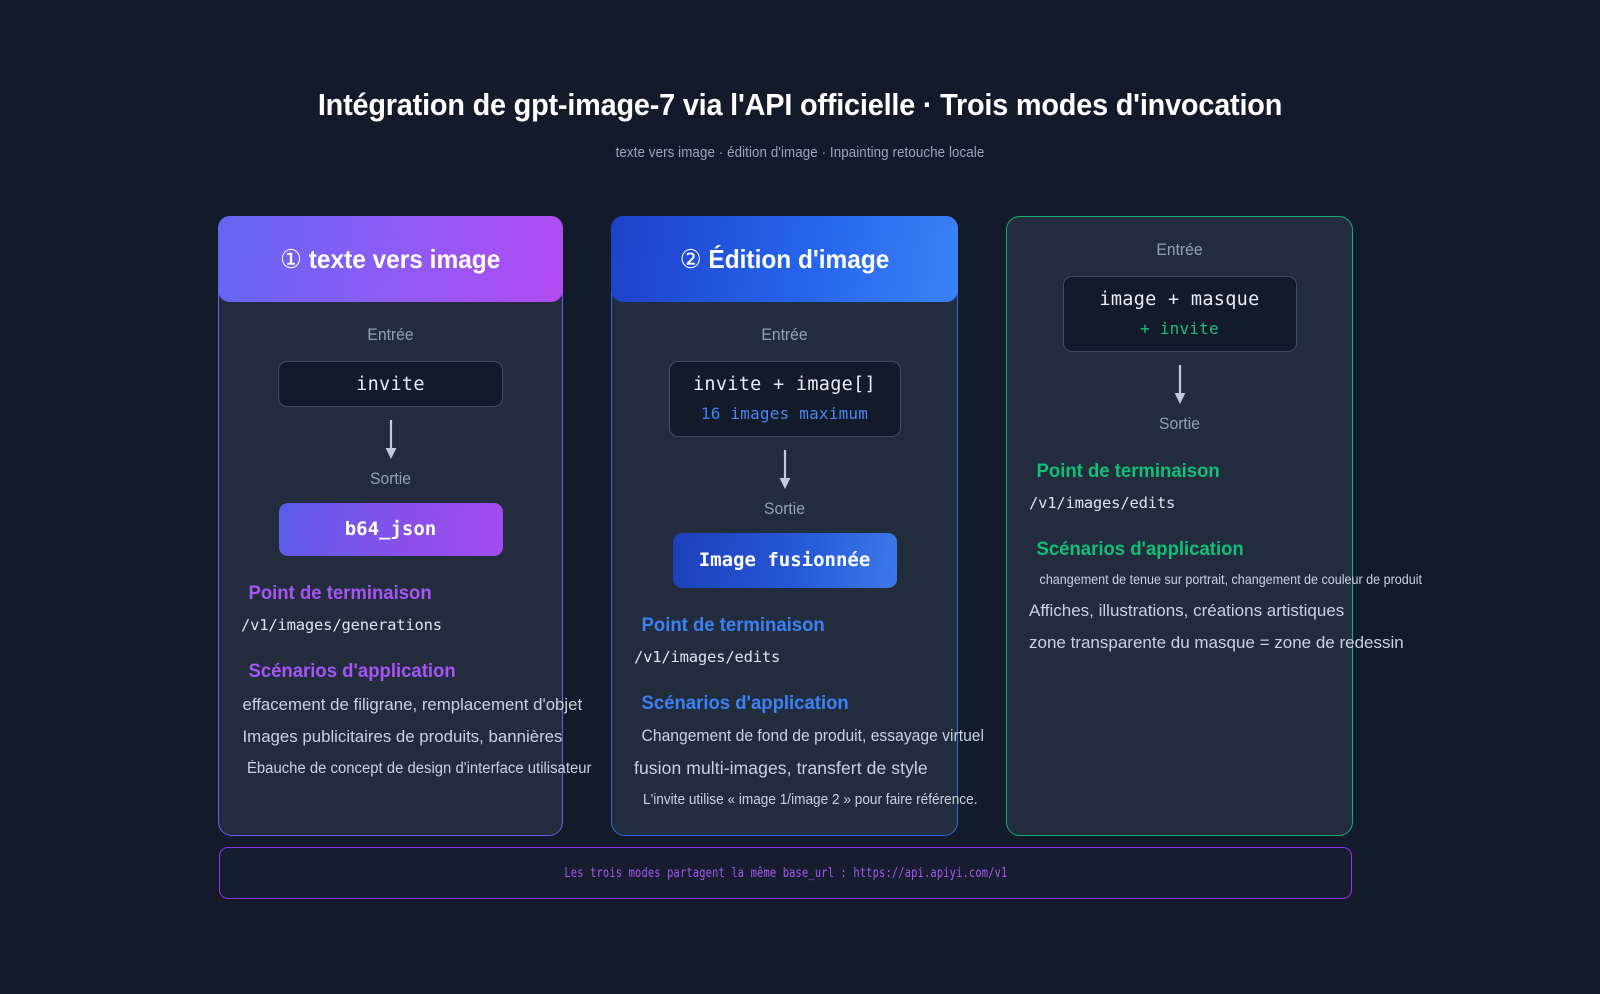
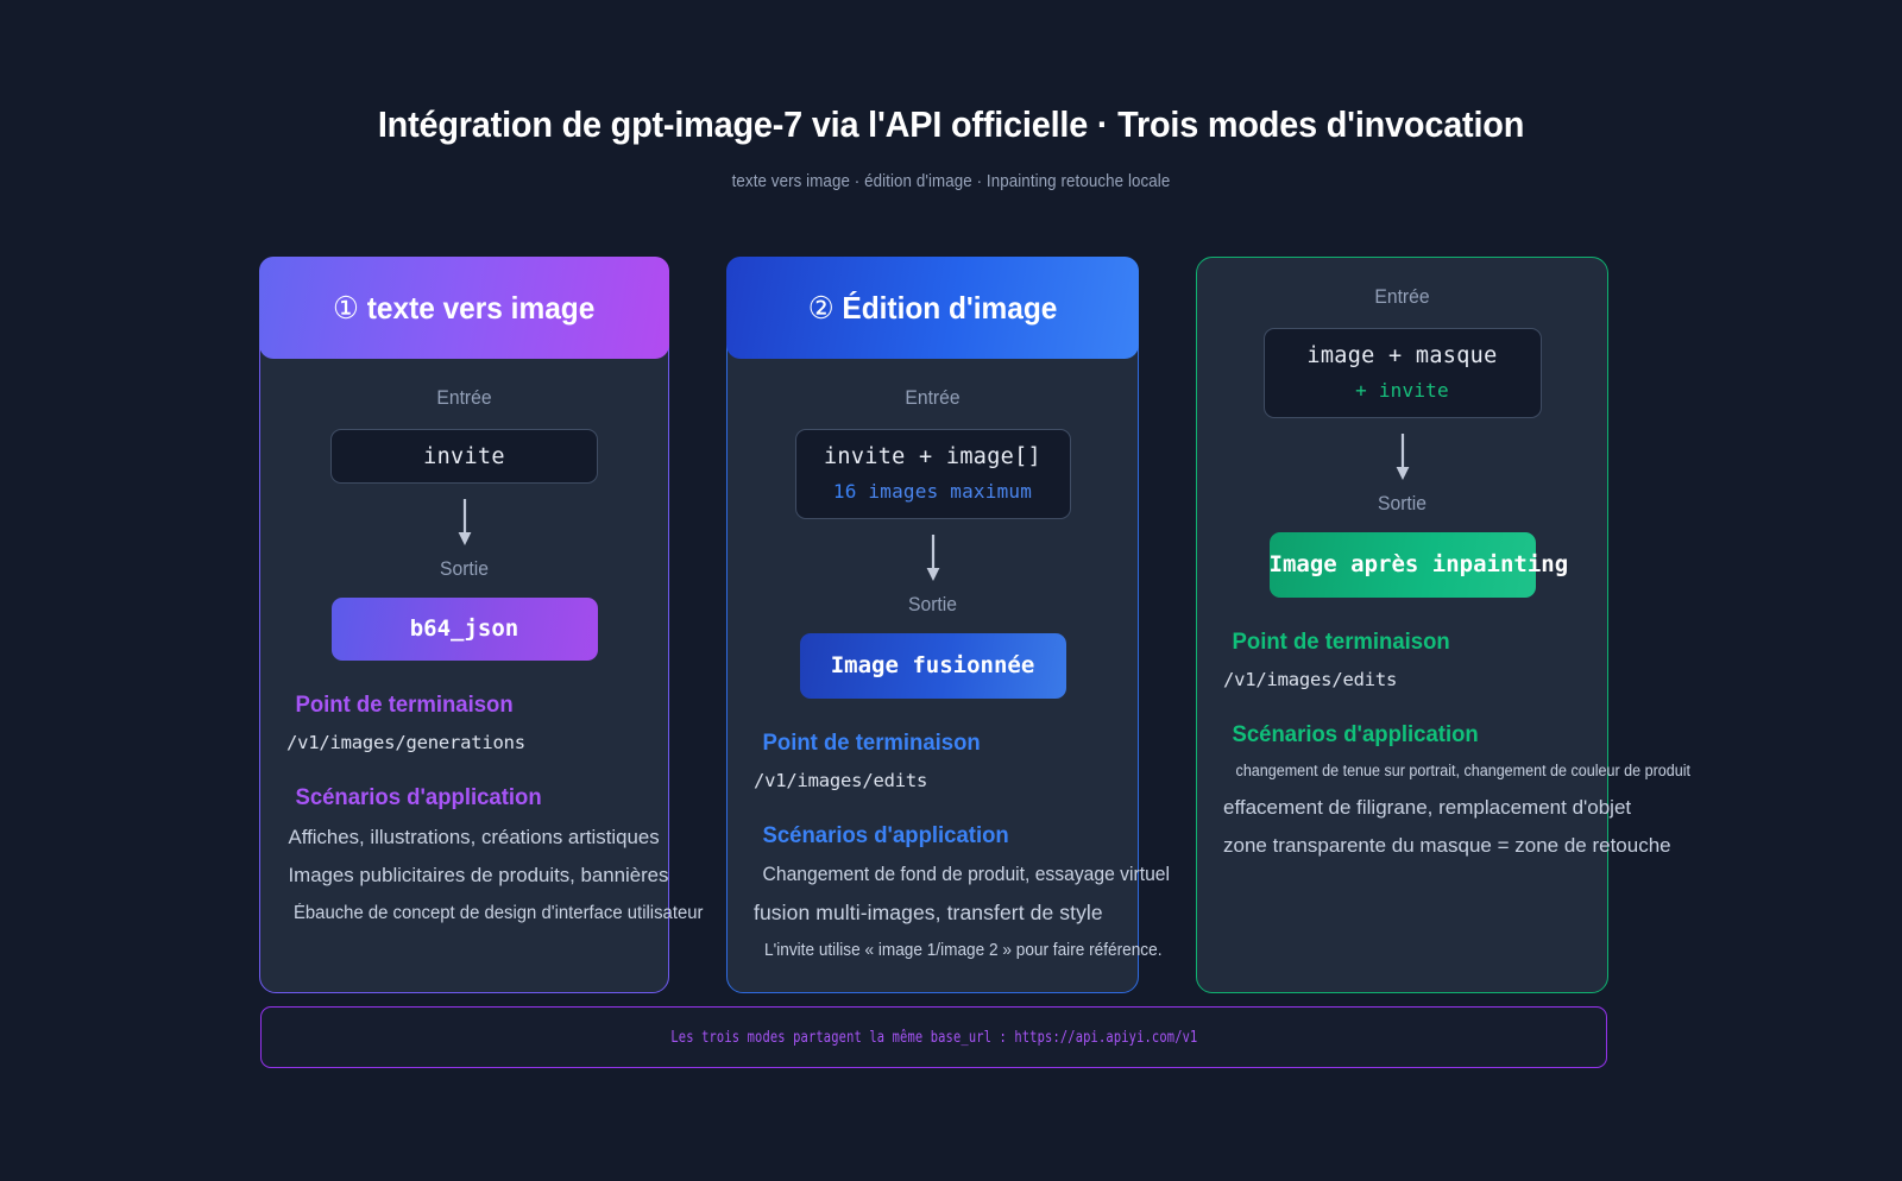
  Intégration de gpt-image-7 via l'API officielle · Trois modes d'invocation
  texte vers image · édition d'image · Inpainting retouche locale
  ① texte vers image
  Entrée
  invite
  Sortie
  b64_json
  Point de terminaison
  /v1/images/generations
  Scénarios d'application
- effacement de filigrane, remplacement d'objet
+ Affiches, illustrations, créations artistiques
  Images publicitaires de produits, bannières
  Ébauche de concept de design d'interface utilisateur
  ② Édition d'image
  Entrée
  invite + image[]
  16 images maximum
  Sortie
  Image fusionnée
  Point de terminaison
  /v1/images/edits
  Scénarios d'application
  Changement de fond de produit, essayage virtuel
  fusion multi-images, transfert de style
  L'invite utilise « image 1/image 2 » pour faire référence.
  Entrée
  image + masque
  + invite
  Sortie
+ Image après inpainting
  Point de terminaison
  /v1/images/edits
  Scénarios d'application
  changement de tenue sur portrait, changement de couleur de produit
- Affiches, illustrations, créations artistiques
+ effacement de filigrane, remplacement d'objet
- zone transparente du masque = zone de redessin
+ zone transparente du masque = zone de retouche
  Les trois modes partagent la même base_url : https://api.apiyi.com/v1
